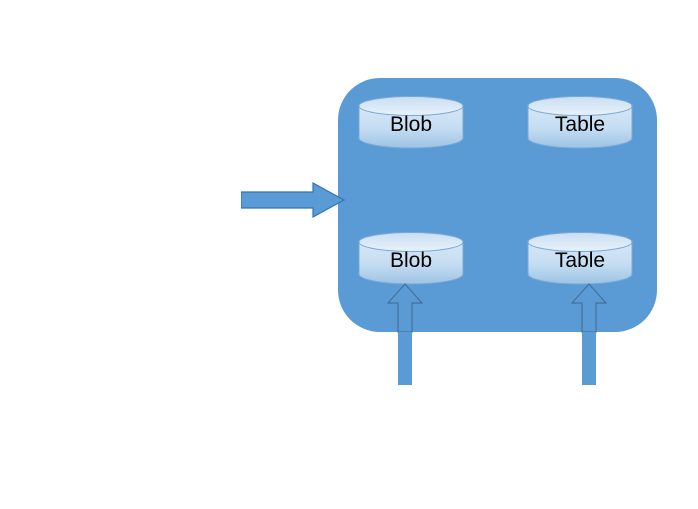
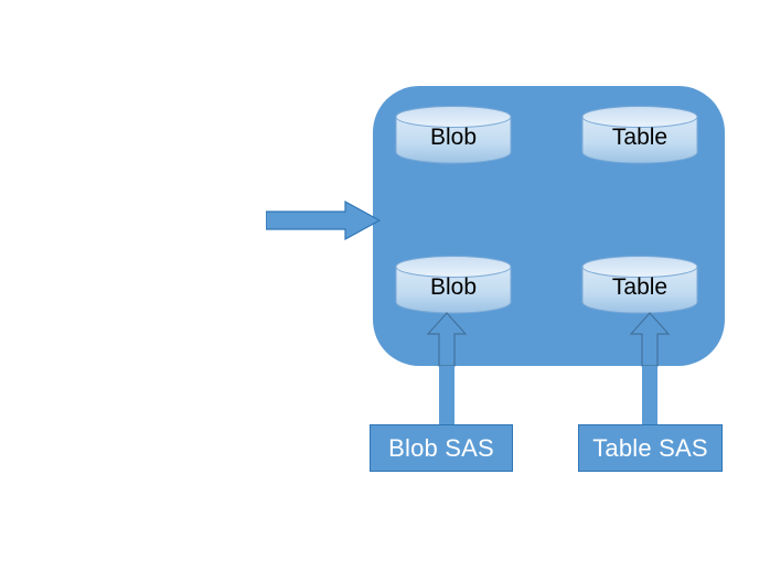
  Blob
  Table
  Blob
  Table
+ Blob SAS
+ Table SAS
